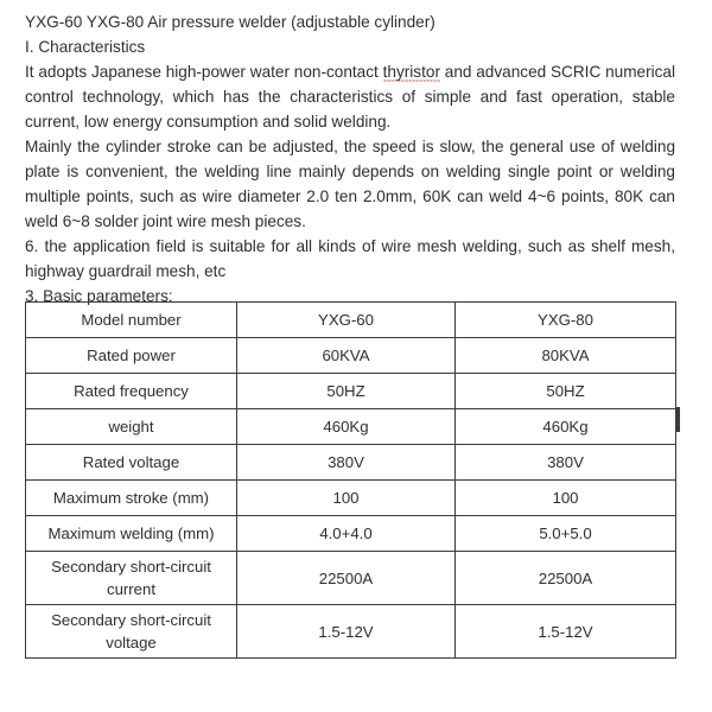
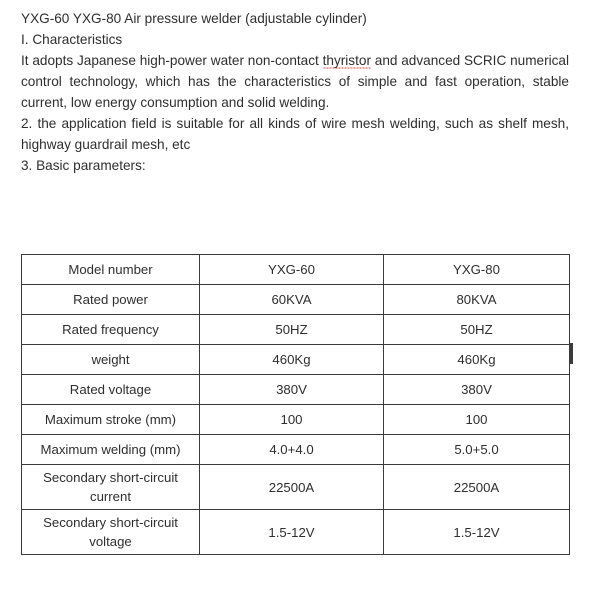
  YXG-60 YXG-80 Air pressure welder (adjustable cylinder)
  I. Characteristics
  It adopts Japanese high-power water non-contact thyristor and advanced SCRIC numerical control technology, which has the characteristics of simple and fast operation, stable current, low energy consumption and solid welding.
- Mainly the cylinder stroke can be adjusted, the speed is slow, the general use of welding plate is convenient, the welding line mainly depends on welding single point or welding multiple points, such as wire diameter 2.0 ten 2.0mm, 60K can weld 4~6 points, 80K can weld 6~8 solder joint wire mesh pieces.
- 6. the application field is suitable for all kinds of wire mesh welding, such as shelf mesh, highway guardrail mesh, etc
+ 2. the application field is suitable for all kinds of wire mesh welding, such as shelf mesh, highway guardrail mesh, etc
  3. Basic parameters:
  Model number	YXG-60	YXG-80
  Rated power	60KVA	80KVA
  Rated frequency	50HZ	50HZ
  weight	460Kg	460Kg
  Rated voltage	380V	380V
  Maximum stroke (mm)	100	100
  Maximum welding (mm)	4.0+4.0	5.0+5.0
  Secondary short-circuit current	22500A	22500A
  Secondary short-circuit voltage	1.5-12V	1.5-12V
